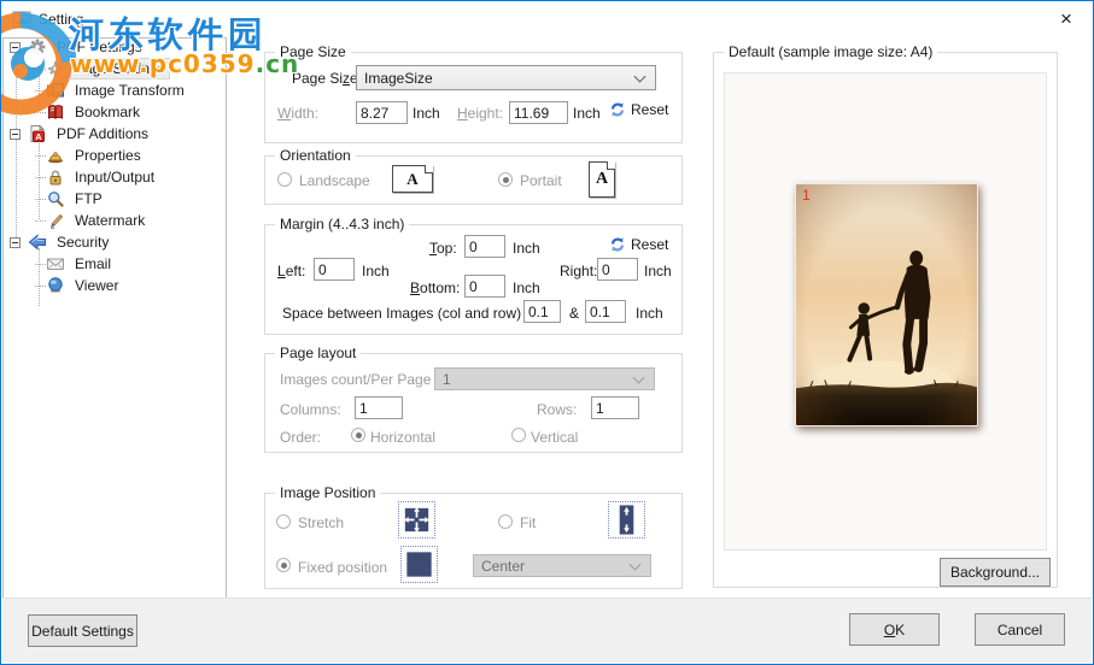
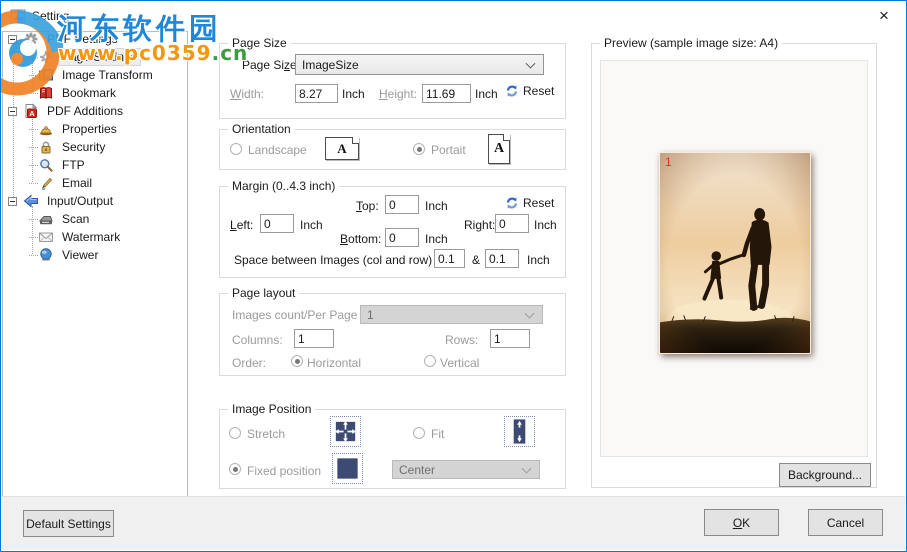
  etting
  ×
  F Settings
  Page Settings
  Image Transform
  Bookmark
  A
  PDF Additions
  Properties
- Input/Output
+ Security
  FTP
- Watermark
+ Email
- Security
+ Input/Output
+ Scan
- Email
+ Watermark
  Viewer
  Page Size
  Page Size
  ImageSize
  Width:
  8.27
  Inch
  Height:
  11.69
  Inch
  Reset
  Orientation
  Landscape
  A
  Portait
  A
- Margin (4..4.3 inch)
+ Margin (0..4.3 inch)
  Top:
  0
  Inch
  Reset
  Left:
  0
  Inch
  Bottom:
  0
  Inch
  Right:
  0
  Inch
  Space between Images (col and row)
  0.1
  &
  0.1
  Inch
  Page layout
  Images count/Per Page
  1
  Columns:
  1
  Rows:
  1
  Order:
  Horizontal
  Vertical
  Image Position
  Stretch
  Fit
  Fixed position
  Center
- Default (sample image size: A4)
+ Preview (sample image size: A4)
  1
  Background...
  Default Settings
  O
  K
  Cancel
  河东软件园
  www.pc0359.cn
